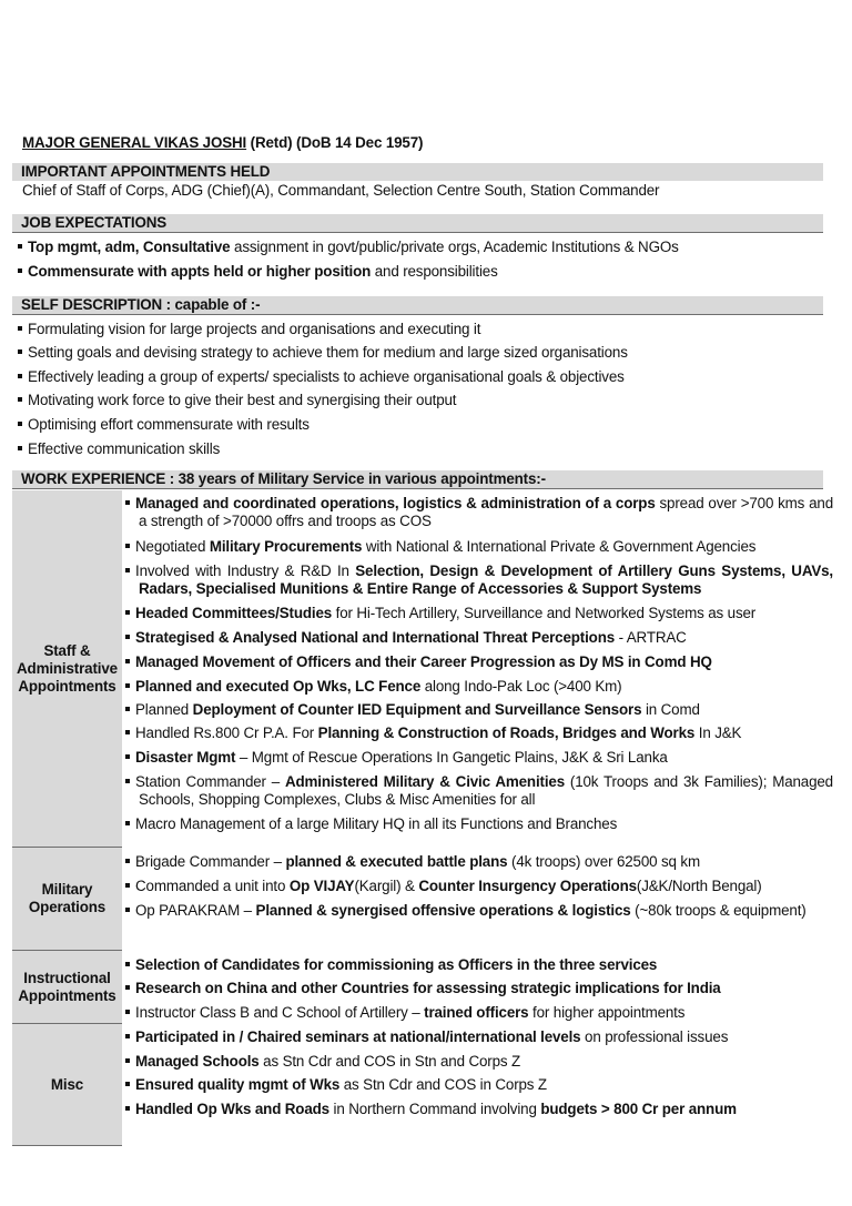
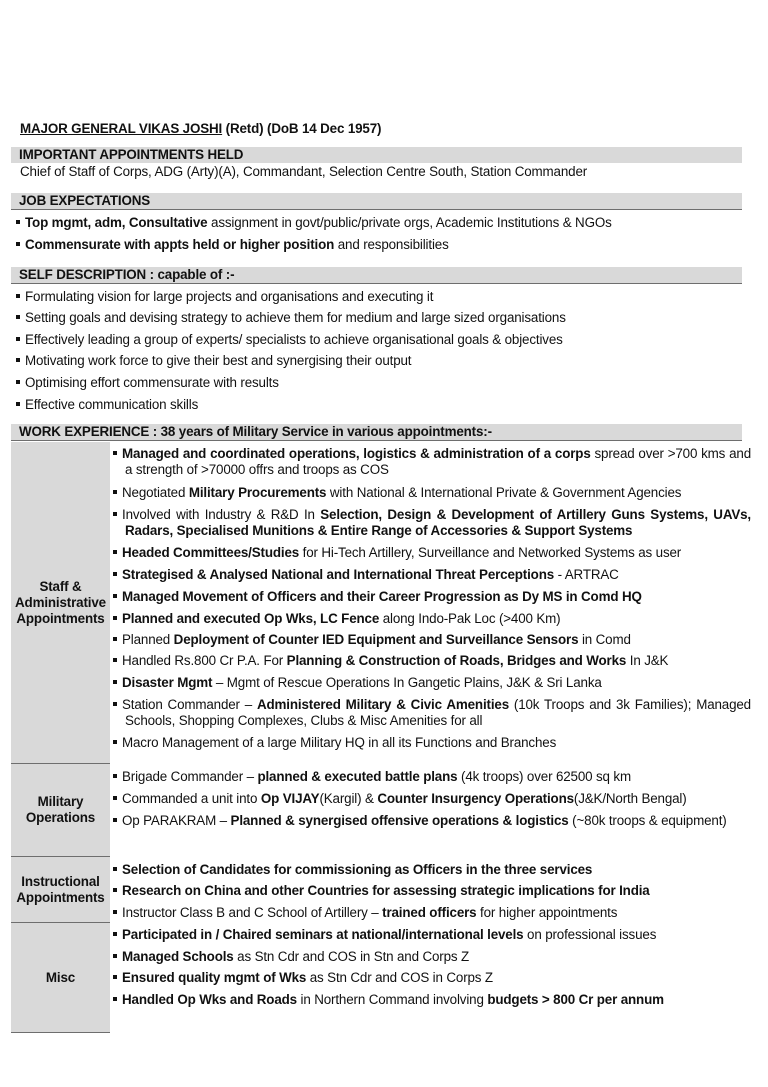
  MAJOR GENERAL VIKAS JOSHI (Retd) (DoB 14 Dec 1957)
  IMPORTANT APPOINTMENTS HELD
- Chief of Staff of Corps, ADG (Chief)(A), Commandant, Selection Centre South, Station Commander
+ Chief of Staff of Corps, ADG (Arty)(A), Commandant, Selection Centre South, Station Commander
  JOB EXPECTATIONS
  Top mgmt, adm, Consultative assignment in govt/public/private orgs, Academic Institutions & NGOs
  Commensurate with appts held or higher position and responsibilities
  SELF DESCRIPTION : capable of :-
  Formulating vision for large projects and organisations and executing it
  Setting goals and devising strategy to achieve them for medium and large sized organisations
  Effectively leading a group of experts/ specialists to achieve organisational goals & objectives
  Motivating work force to give their best and synergising their output
  Optimising effort commensurate with results
  Effective communication skills
  WORK EXPERIENCE : 38 years of Military Service in various appointments:-
  Staff &
  Administrative
  Appointments
  Managed and coordinated operations, logistics & administration of a corps spread over >700 kms and a strength of >70000 offrs and troops as COS
  Negotiated Military Procurements with National & International Private & Government Agencies
  Involved with Industry & R&D In Selection, Design & Development of Artillery Guns Systems, UAVs, Radars, Specialised Munitions & Entire Range of Accessories & Support Systems
  Headed Committees/Studies for Hi-Tech Artillery, Surveillance and Networked Systems as user
  Strategised & Analysed National and International Threat Perceptions - ARTRAC
  Managed Movement of Officers and their Career Progression as Dy MS in Comd HQ
  Planned and executed Op Wks, LC Fence along Indo-Pak Loc (>400 Km)
  Planned Deployment of Counter IED Equipment and Surveillance Sensors in Comd
  Handled Rs.800 Cr P.A. For Planning & Construction of Roads, Bridges and Works In J&K
  Disaster Mgmt – Mgmt of Rescue Operations In Gangetic Plains, J&K & Sri Lanka
  Station Commander – Administered Military & Civic Amenities (10k Troops and 3k Families); Managed Schools, Shopping Complexes, Clubs & Misc Amenities for all
  Macro Management of a large Military HQ in all its Functions and Branches
  Military
  Operations
  Brigade Commander – planned & executed battle plans (4k troops) over 62500 sq km
  Commanded a unit into Op VIJAY(Kargil) & Counter Insurgency Operations(J&K/North Bengal)
  Op PARAKRAM – Planned & synergised offensive operations & logistics (~80k troops & equipment)
  Instructional
  Appointments
  Selection of Candidates for commissioning as Officers in the three services
  Research on China and other Countries for assessing strategic implications for India
  Instructor Class B and C School of Artillery – trained officers for higher appointments
  Misc
  Participated in / Chaired seminars at national/international levels on professional issues
  Managed Schools as Stn Cdr and COS in Stn and Corps Z
  Ensured quality mgmt of Wks as Stn Cdr and COS in Corps Z
  Handled Op Wks and Roads in Northern Command involving budgets > 800 Cr per annum
